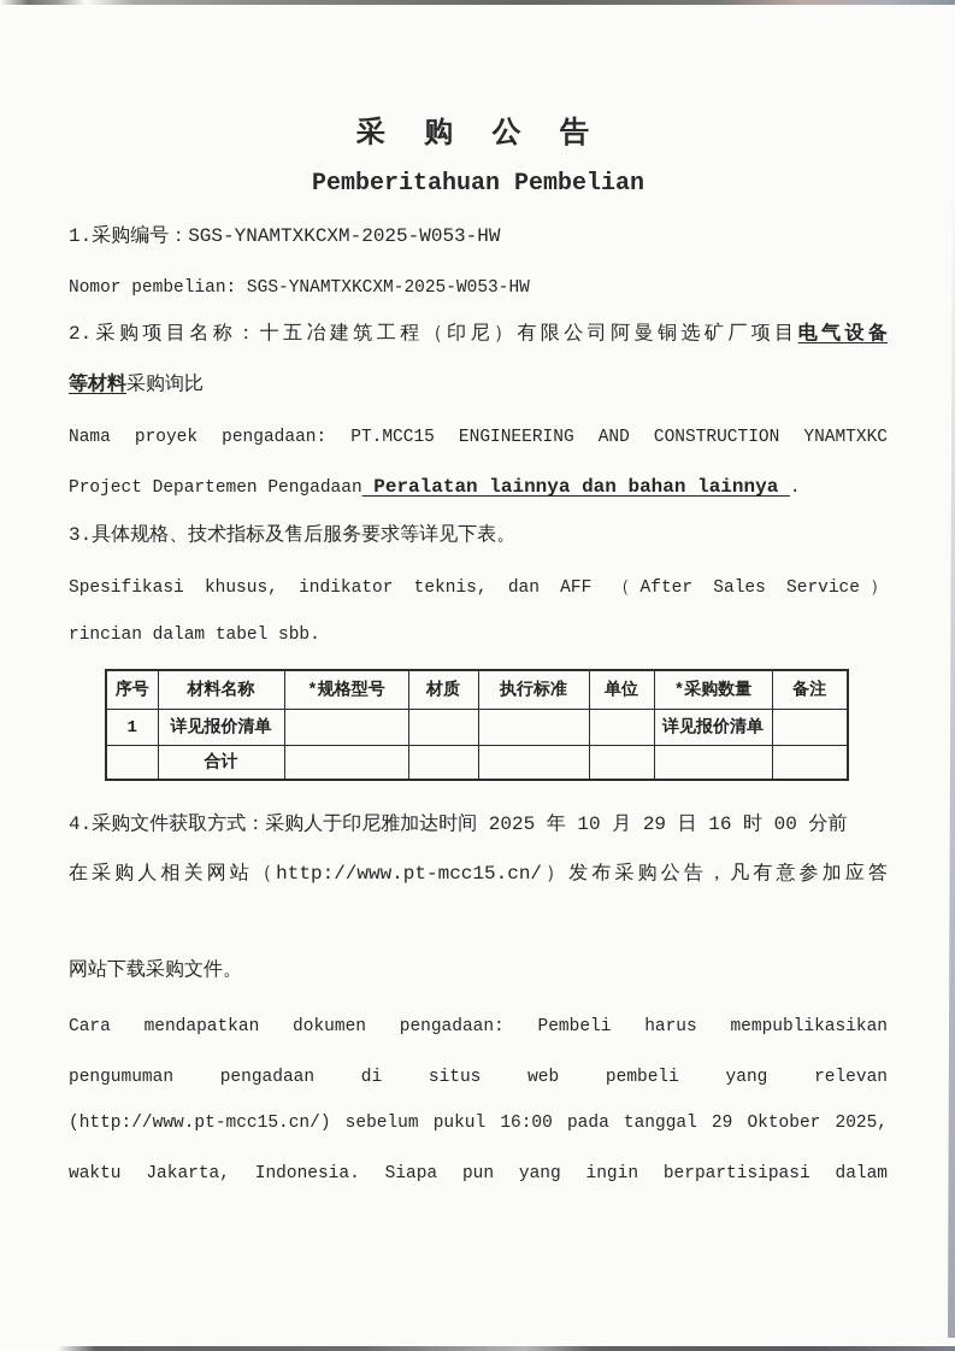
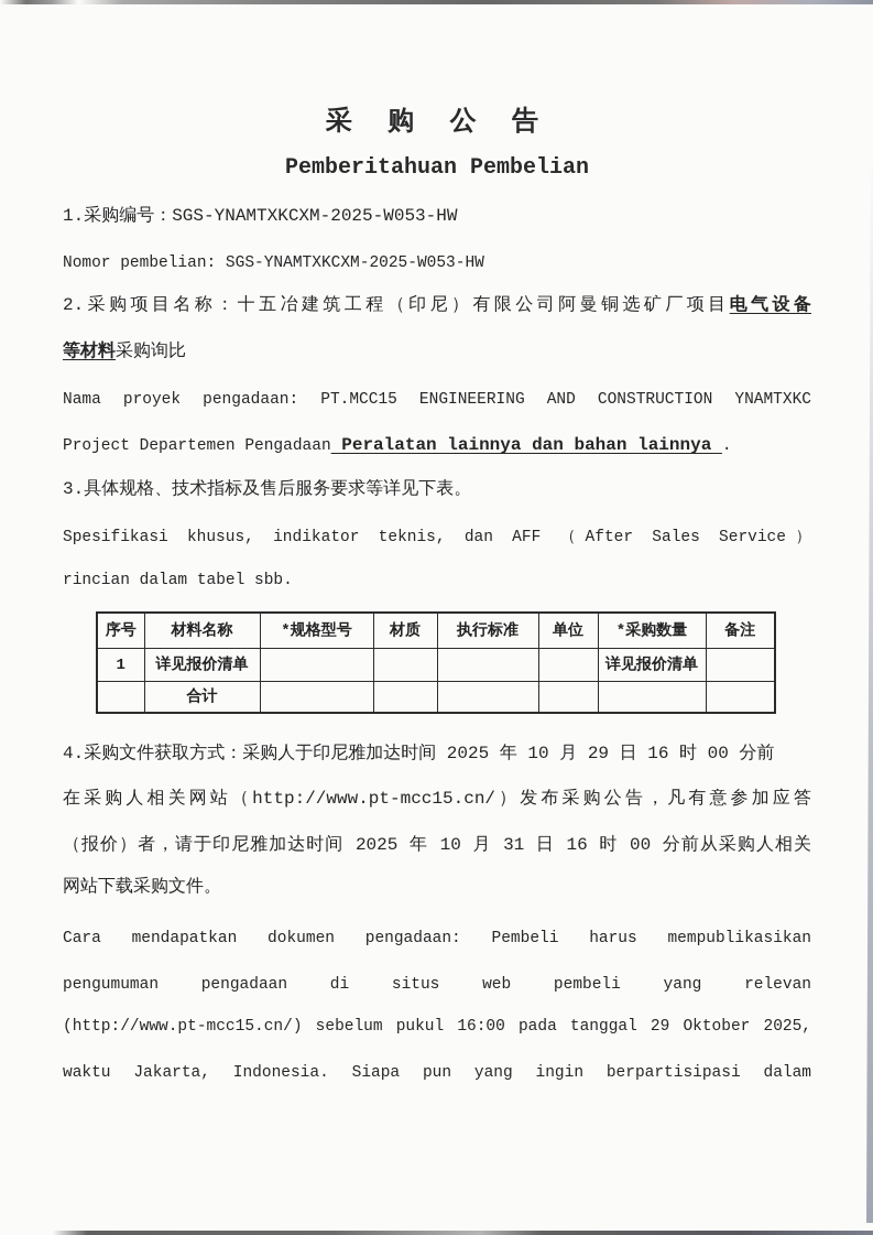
  采 购 公 告
  Pemberitahuan Pembelian
  1.采购编号：SGS-YNAMTXKCXM-2025-W053-HW
  Nomor pembelian: SGS-YNAMTXKCXM-2025-W053-HW
  2.采购项目名称：十五冶建筑工程（印尼）有限公司阿曼铜选矿厂项目电气设备
  等材料采购询比
  Nama proyek pengadaan: PT.MCC15 ENGINEERING AND CONSTRUCTION YNAMTXKC
  Project Departemen Pengadaan Peralatan lainnya dan bahan lainnya .
  3.具体规格、技术指标及售后服务要求等详见下表。
  Spesifikasi khusus, indikator teknis, dan AFF （After Sales Service）
  rincian dalam tabel sbb.
  序号	材料名称	*规格型号	材质	执行标准	单位	*采购数量	备注
  1	详见报价清单					详见报价清单
  	合计
  4.采购文件获取方式：采购人于印尼雅加达时间 2025 年 10 月 29 日 16 时 00 分前
  在采购人相关网站（http://www.pt-mcc15.cn/）发布采购公告，凡有意参加应答
+ （报价）者，请于印尼雅加达时间 2025 年 10 月 31 日 16 时 00 分前从采购人相关
  网站下载采购文件。
  Cara mendapatkan dokumen pengadaan: Pembeli harus mempublikasikan
  pengumuman pengadaan di situs web pembeli yang relevan
  (http://www.pt-mcc15.cn/) sebelum pukul 16:00 pada tanggal 29 Oktober 2025,
  waktu Jakarta, Indonesia. Siapa pun yang ingin berpartisipasi dalam
